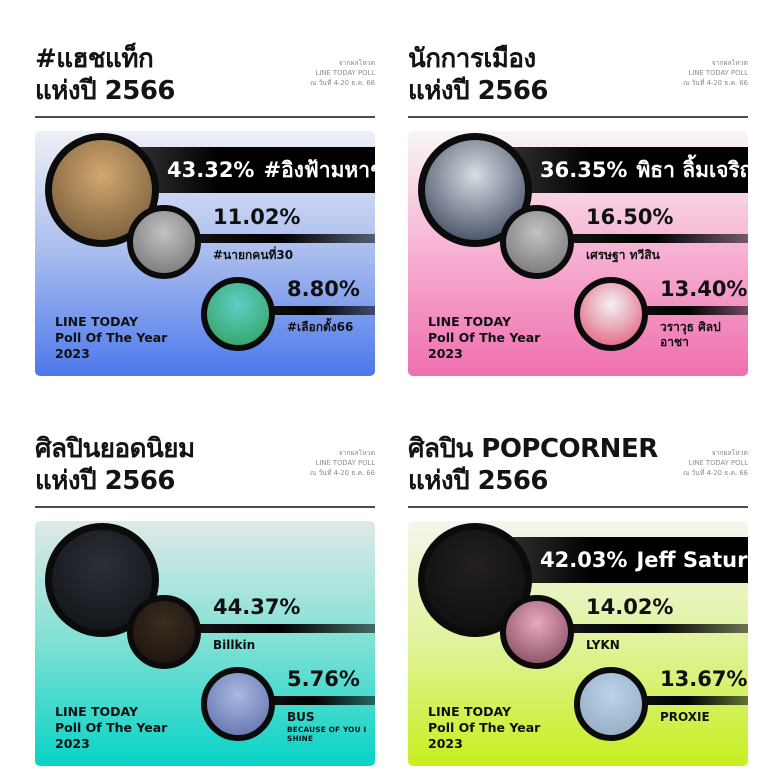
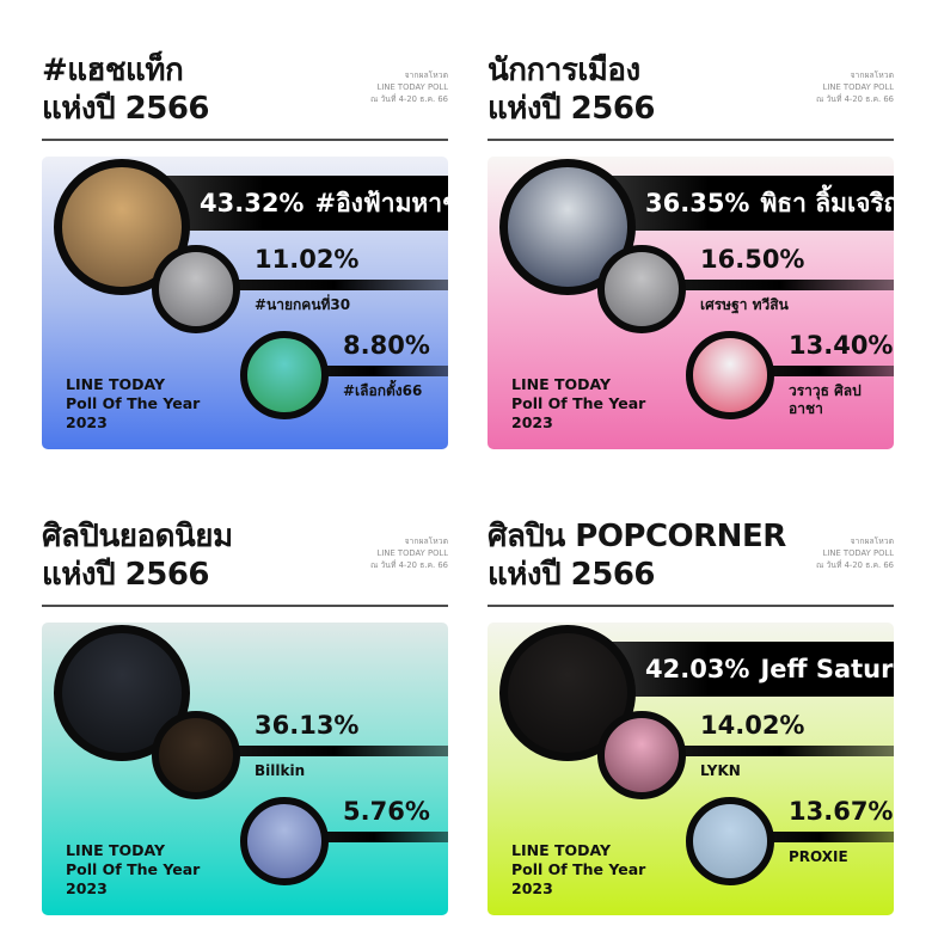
  #แฮชแท็ก
  แห่งปี 2566
  จากผลโหวต
  LINE TODAY POLL
  ณ วันที่ 4-20 ธ.ค. 66
  43.32% #อิงฟ้ามหา
  11.02%
  #นายกคนที่30
  8.80%
  #เลือกตั้ง66
  LINE TODAY
  Poll Of The Year
  2023
  นักการเมือง
  แห่งปี 2566
  จากผลโหวต
  LINE TODAY POLL
  ณ วันที่ 4-20 ธ.ค. 66
  36.35% พิธา ลิ้มเจริ
  16.50%
  เศรษฐา ทวีสิน
  13.40%
  วราวุธ ศิลปอาชา
  LINE TODAY
  Poll Of The Year
  2023
  ศิลปินยอดนิยม
  แห่งปี 2566
  จากผลโหวต
  LINE TODAY POLL
  ณ วันที่ 4-20 ธ.ค. 66
- 44.37%
+ 36.13%
  Billkin
  5.76%
- BUS
- BECAUSE OF YOU I SHINE
  LINE TODAY
  Poll Of The Year
  2023
  ศิลปิน POPCORNER
  แห่งปี 2566
  จากผลโหวต
  LINE TODAY POLL
  ณ วันที่ 4-20 ธ.ค. 66
  42.03% Jeff Satur
  14.02%
  LYKN
  13.67%
  PROXIE
  LINE TODAY
  Poll Of The Year
  2023
